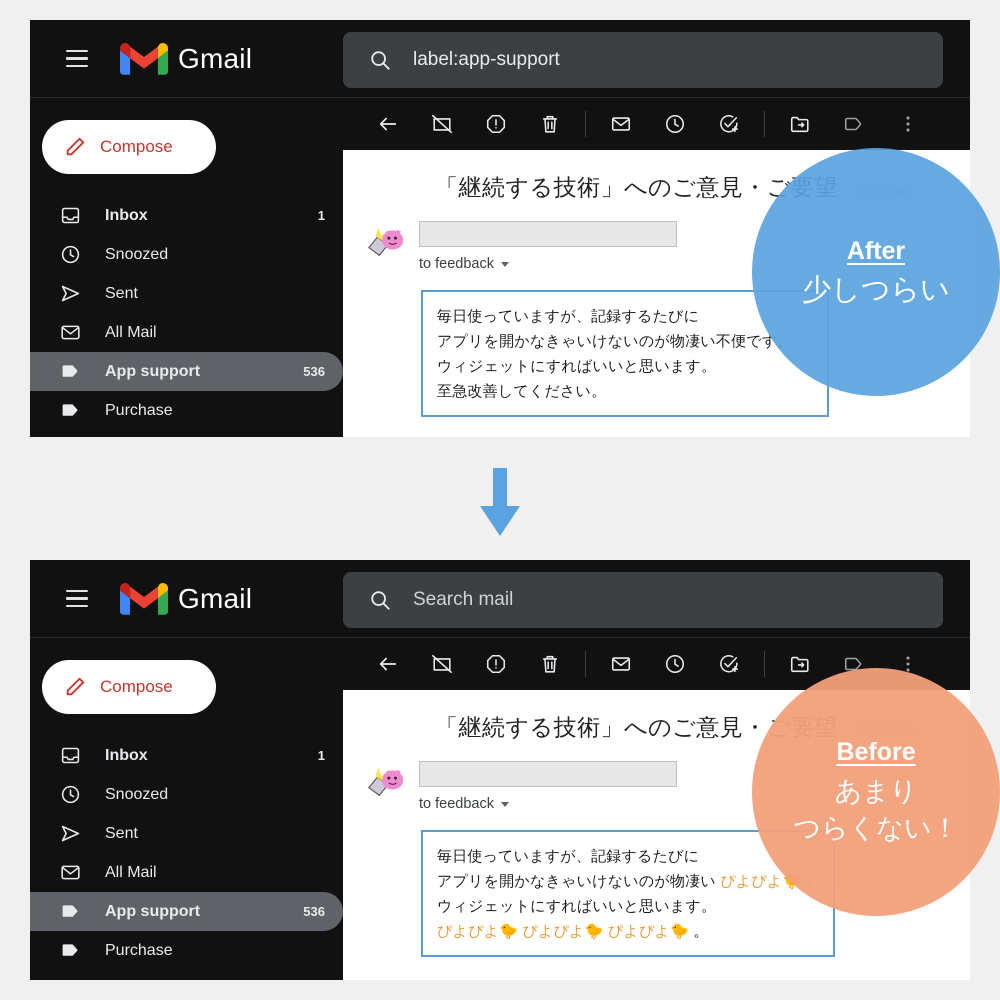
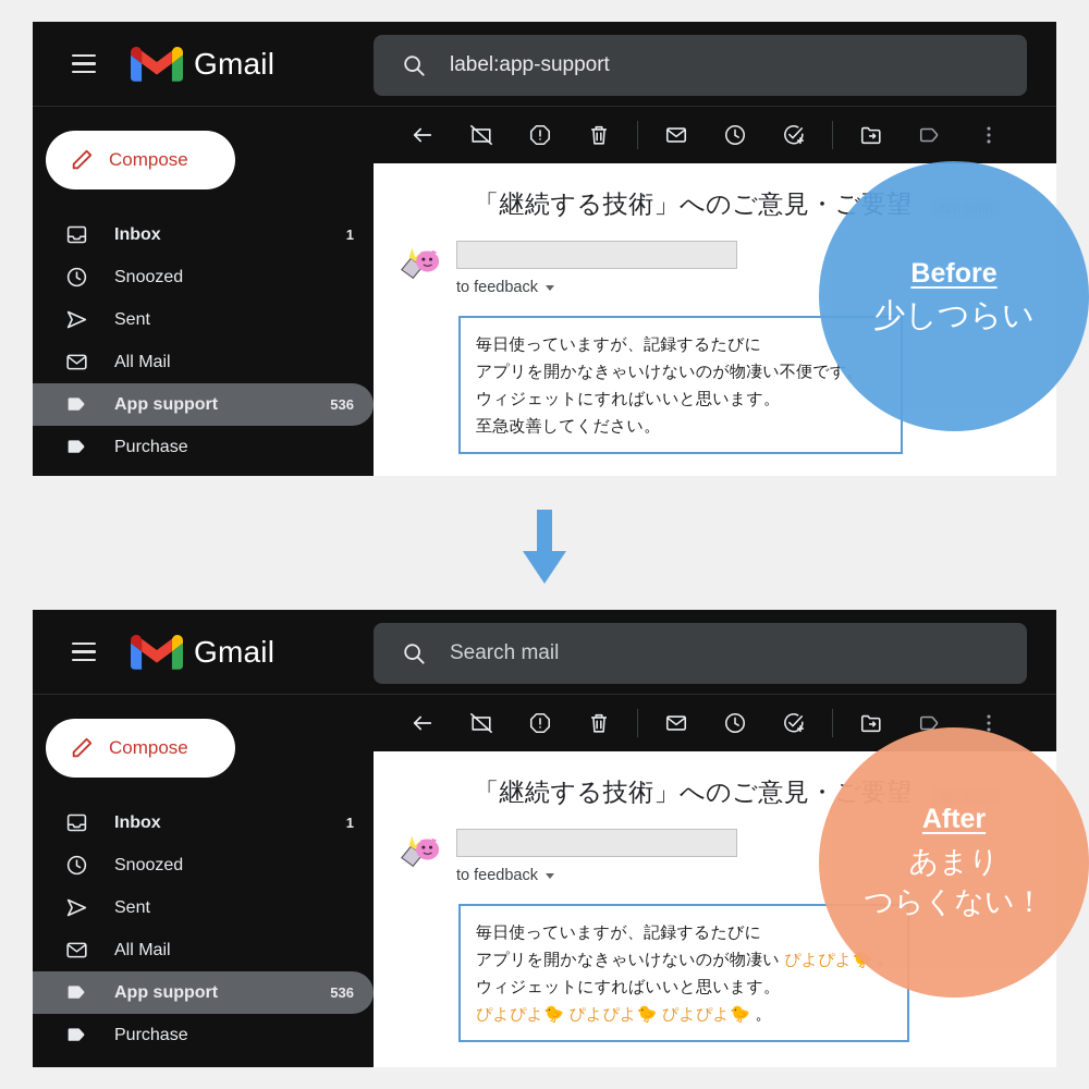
  Gmail
  label:app-support
  Compose
  Inbox
  1
  Snoozed
  Sent
  All Mail
  App support
  536
  Purchase
  「継続する技術」へのご意見・ご
  to feedback
  毎日使っていますが、記録するたびに
  アプリを開かなきゃいけないのが物凄い不便です
  ウィジェットにすればいいと思います。
  至急改善してください。
- After
+ Before
  少しつらい
  Gmail
  Search mail
  Compose
  Inbox
  1
  Snoozed
  Sent
  All Mail
  App support
  536
  Purchase
  「継続する技術」へのご意見・
  to feedback
  毎日使っていますが、記録するたびに
  アプリを開かなきゃいけないのが物凄い ぴよぴよ
  ウィジェットにすればいいと思います。
  ぴよぴよ🐤 ぴよぴよ🐤 ぴよぴよ🐤 。
- Before
+ After
  あまり
  つらくない！
